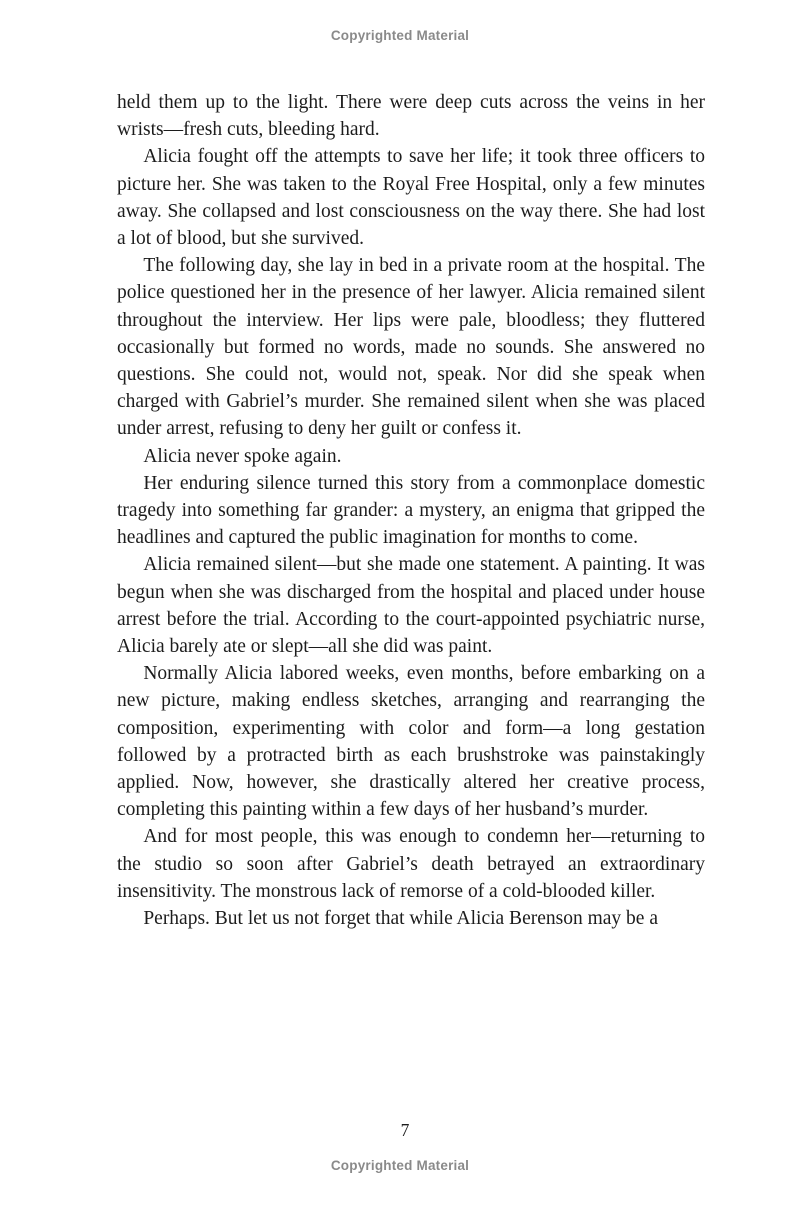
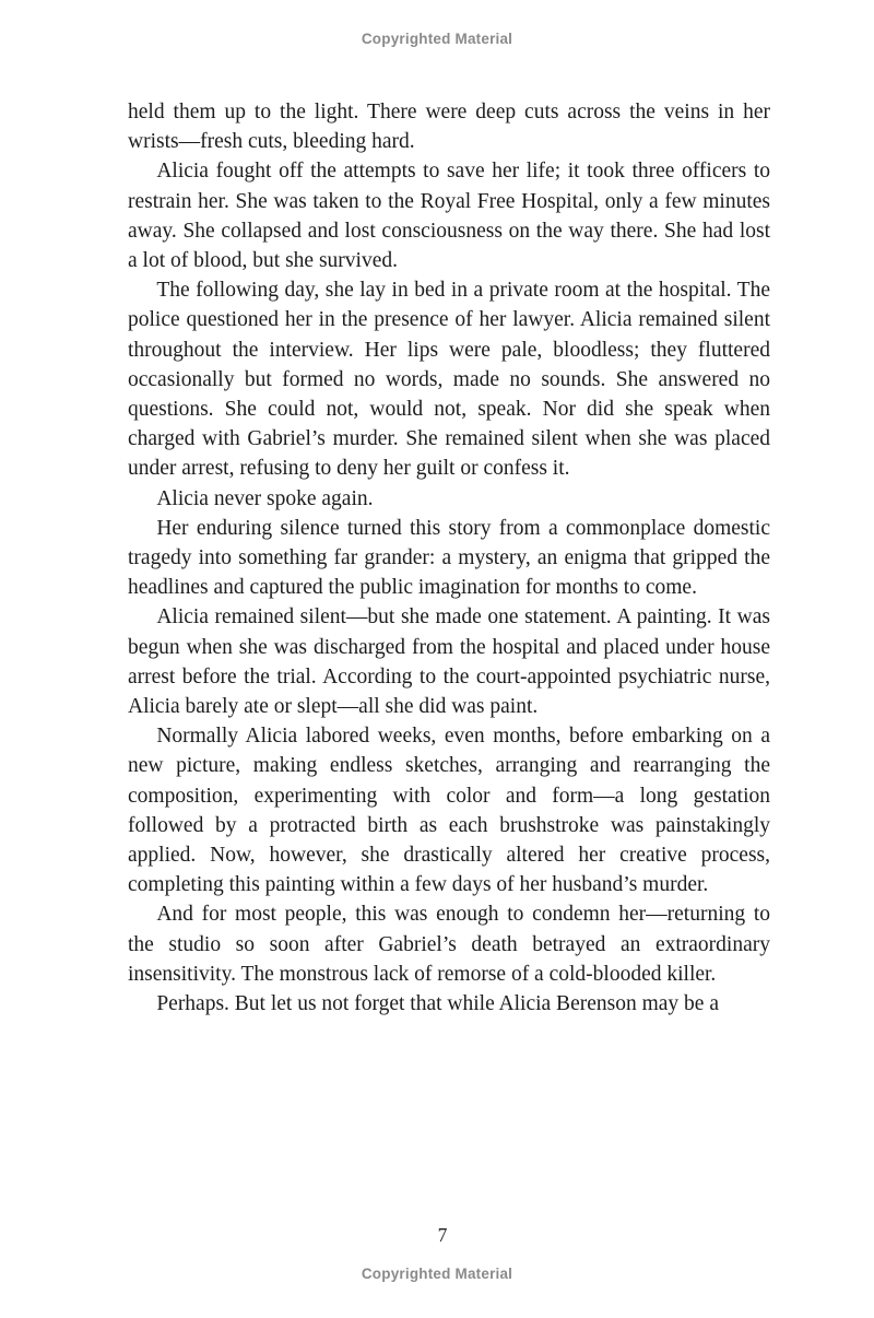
  Copyrighted Material
  held them up to the light. There were deep cuts across the veins in her wrists—fresh cuts, bleeding hard.
- Alicia fought off the attempts to save her life; it took three officers to picture her. She was taken to the Royal Free Hospital, only a few minutes away. She collapsed and lost consciousness on the way there. She had lost a lot of blood, but she survived.
+ Alicia fought off the attempts to save her life; it took three officers to restrain her. She was taken to the Royal Free Hospital, only a few minutes away. She collapsed and lost consciousness on the way there. She had lost a lot of blood, but she survived.
  The following day, she lay in bed in a private room at the hospital. The police questioned her in the presence of her lawyer. Alicia remained silent throughout the interview. Her lips were pale, bloodless; they fluttered occasionally but formed no words, made no sounds. She answered no questions. She could not, would not, speak. Nor did she speak when charged with Gabriel’s murder. She remained silent when she was placed under arrest, refusing to deny her guilt or confess it.
  Alicia never spoke again.
  Her enduring silence turned this story from a commonplace domestic tragedy into something far grander: a mystery, an enigma that gripped the headlines and captured the public imagination for months to come.
  Alicia remained silent—but she made one statement. A painting. It was begun when she was discharged from the hospital and placed under house arrest before the trial. According to the court-appointed psychiatric nurse, Alicia barely ate or slept—all she did was paint.
  Normally Alicia labored weeks, even months, before embarking on a new picture, making endless sketches, arranging and rearranging the composition, experimenting with color and form—a long gestation followed by a protracted birth as each brushstroke was painstakingly applied. Now, however, she drastically altered her creative process, completing this painting within a few days of her husband’s murder.
  And for most people, this was enough to condemn her—returning to the studio so soon after Gabriel’s death betrayed an extraordinary insensitivity. The monstrous lack of remorse of a cold-blooded killer.
  Perhaps. But let us not forget that while Alicia Berenson may be a
  7
  Copyrighted Material
